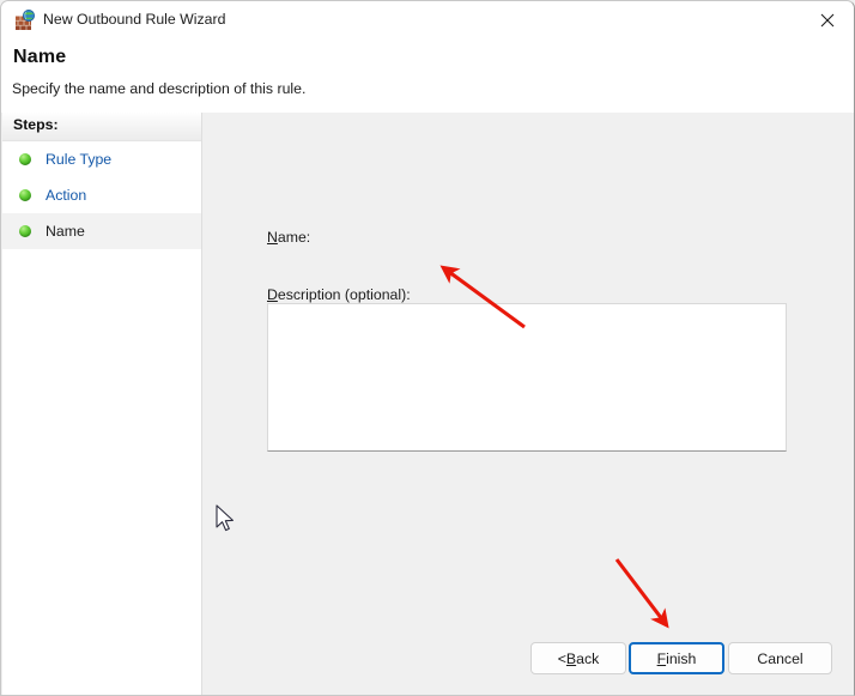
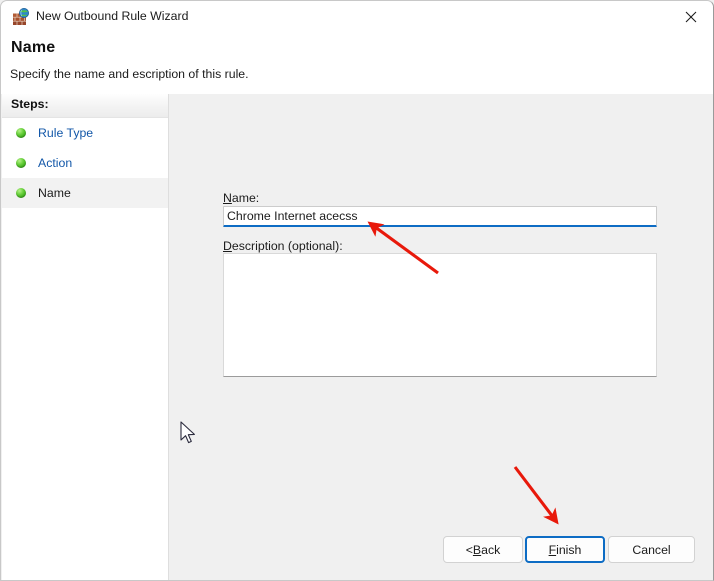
  New Outbound Rule Wizard
  Name
- Specify the name and description of this rule.
+ Specify the name and escription of this rule.
  Steps:
  Rule Type
  Action
  Name
  Name:
+ Chrome Internet acecss
  Description (optional):
  <
  B
  ack
  F
  inish
  Cancel
